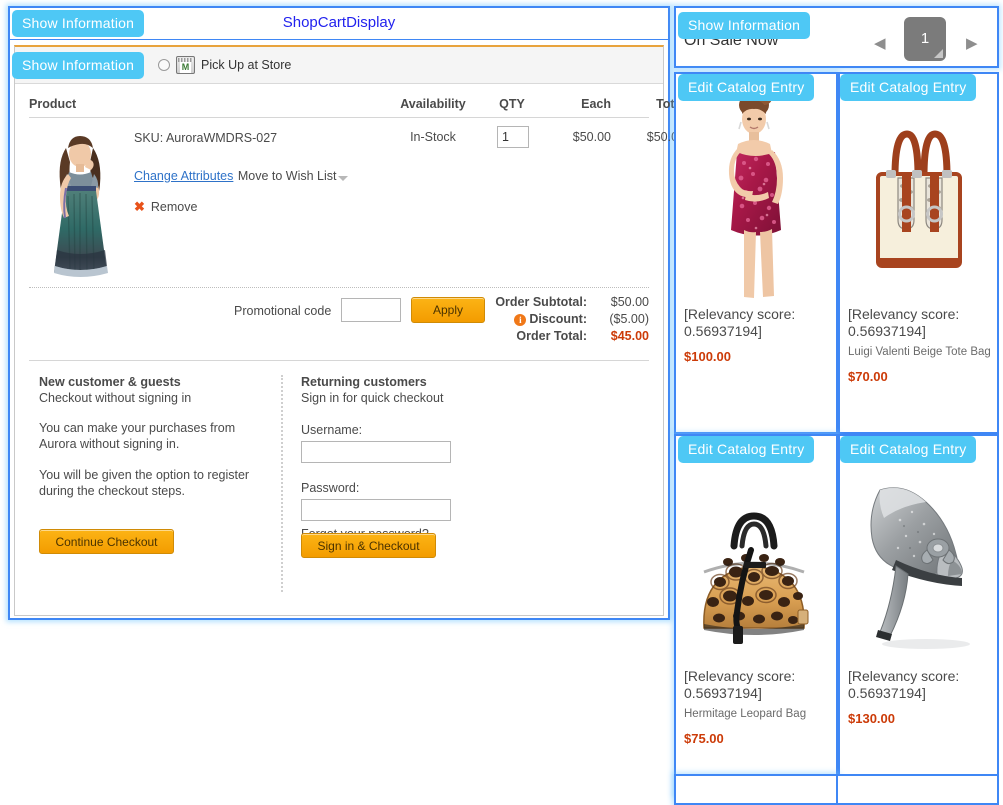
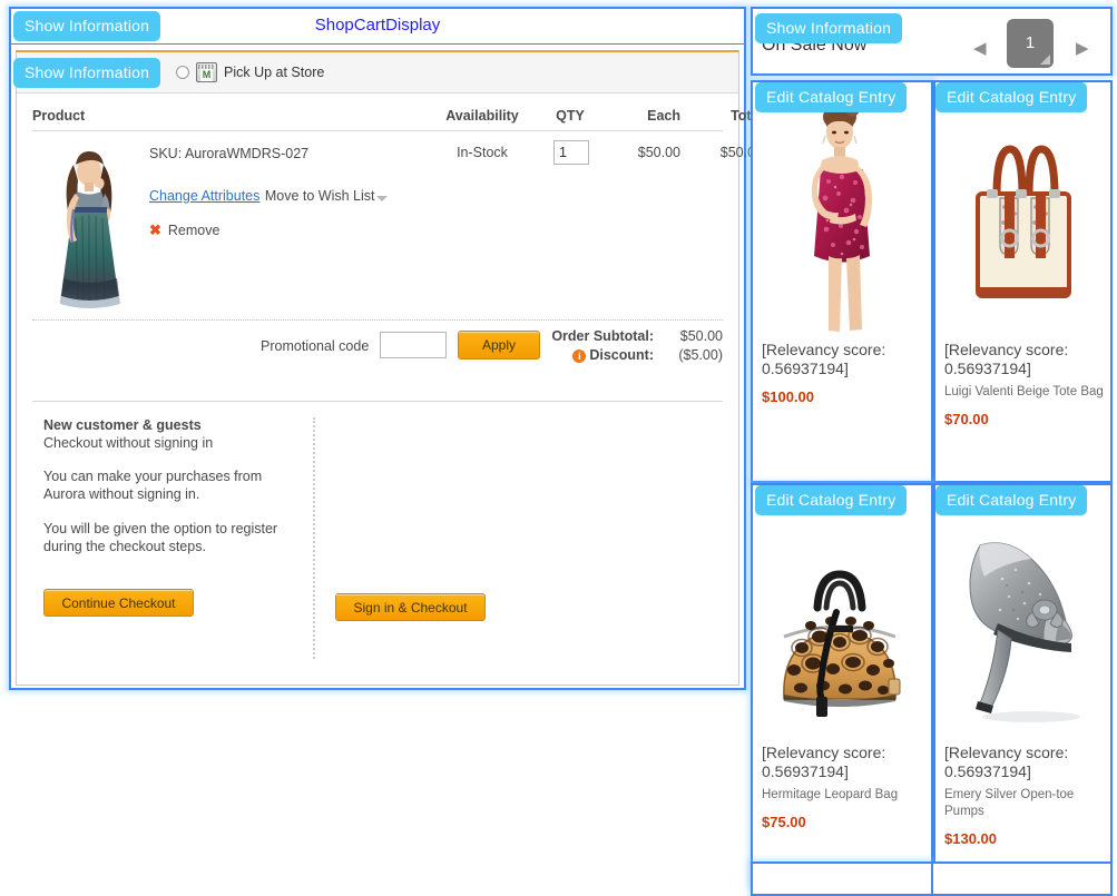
  ShopCartDisplay
  Pick Up at Store
  Product
  Availability
  QTY
  Each
  SKU: AuroraWMDRS-027
  Change Attributes
  Move to Wish List
  ✖
  Remove
  In-Stock
  1
  $50.00
  Promotional code
  Apply
  Order Subtotal:
  $50.00
  i
  Discount:
  ($5.00)
- Order Total:
- $45.00
  New customer & guests
  Checkout without signing in
  You can make your purchases from Aurora without signing in.
  You will be given the option to register during the checkout steps.
- Returning customers
- Sign in for quick checkout
- Username:
- Password:
  Continue Checkout
  Sign in & Checkout
  Show Information
  Show Information
  On Sale Now
  ◀
  1
  ▶
  [Relevancy score: 0.56937194]
  $100.00
  [Relevancy score: 0.56937194]
  Luigi Valenti Beige Tote Bag
  $70.00
  [Relevancy score: 0.56937194]
  Hermitage Leopard Bag
  $75.00
  [Relevancy score: 0.56937194]
+ Emery Silver Open-toe Pumps
  $130.00
  Show Information
  Edit Catalog Entry
  Edit Catalog Entry
  Edit Catalog Entry
  Edit Catalog Entry
